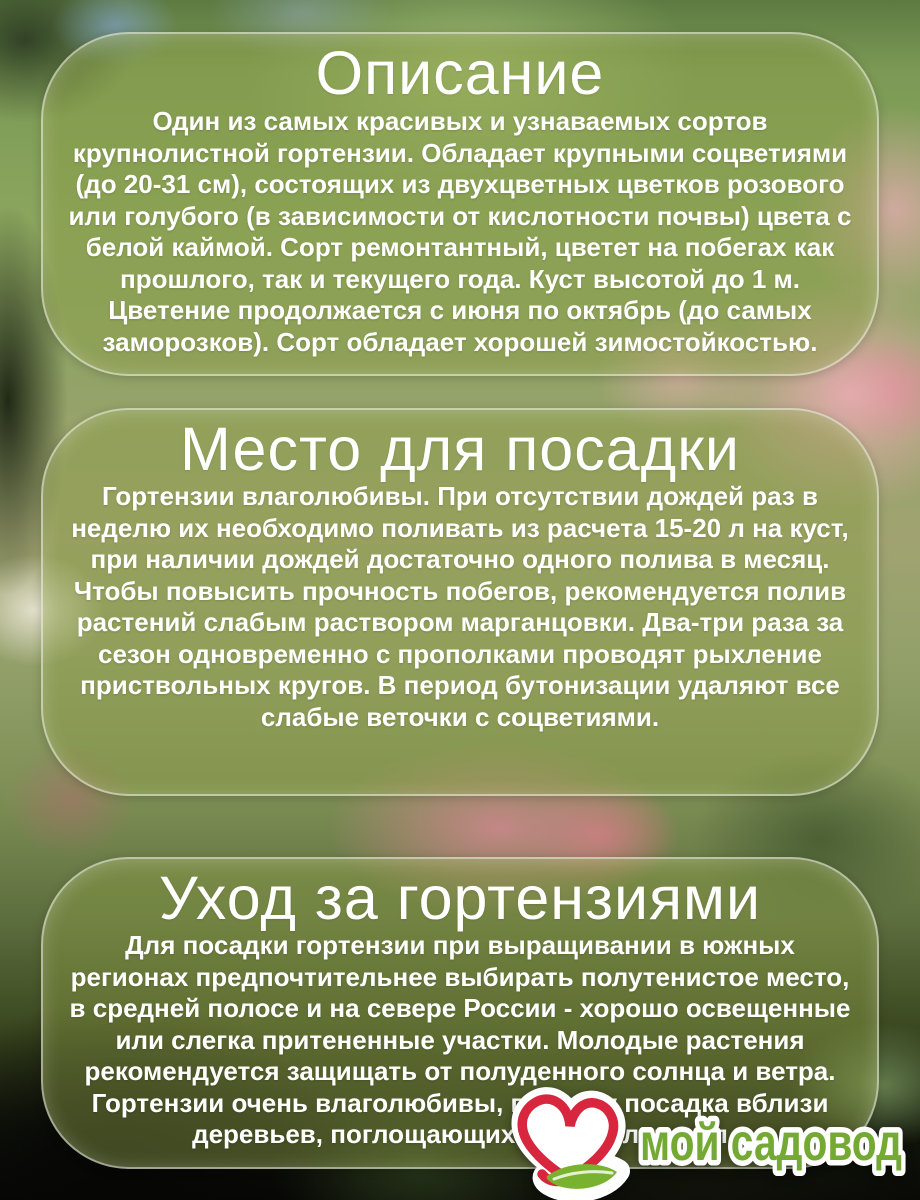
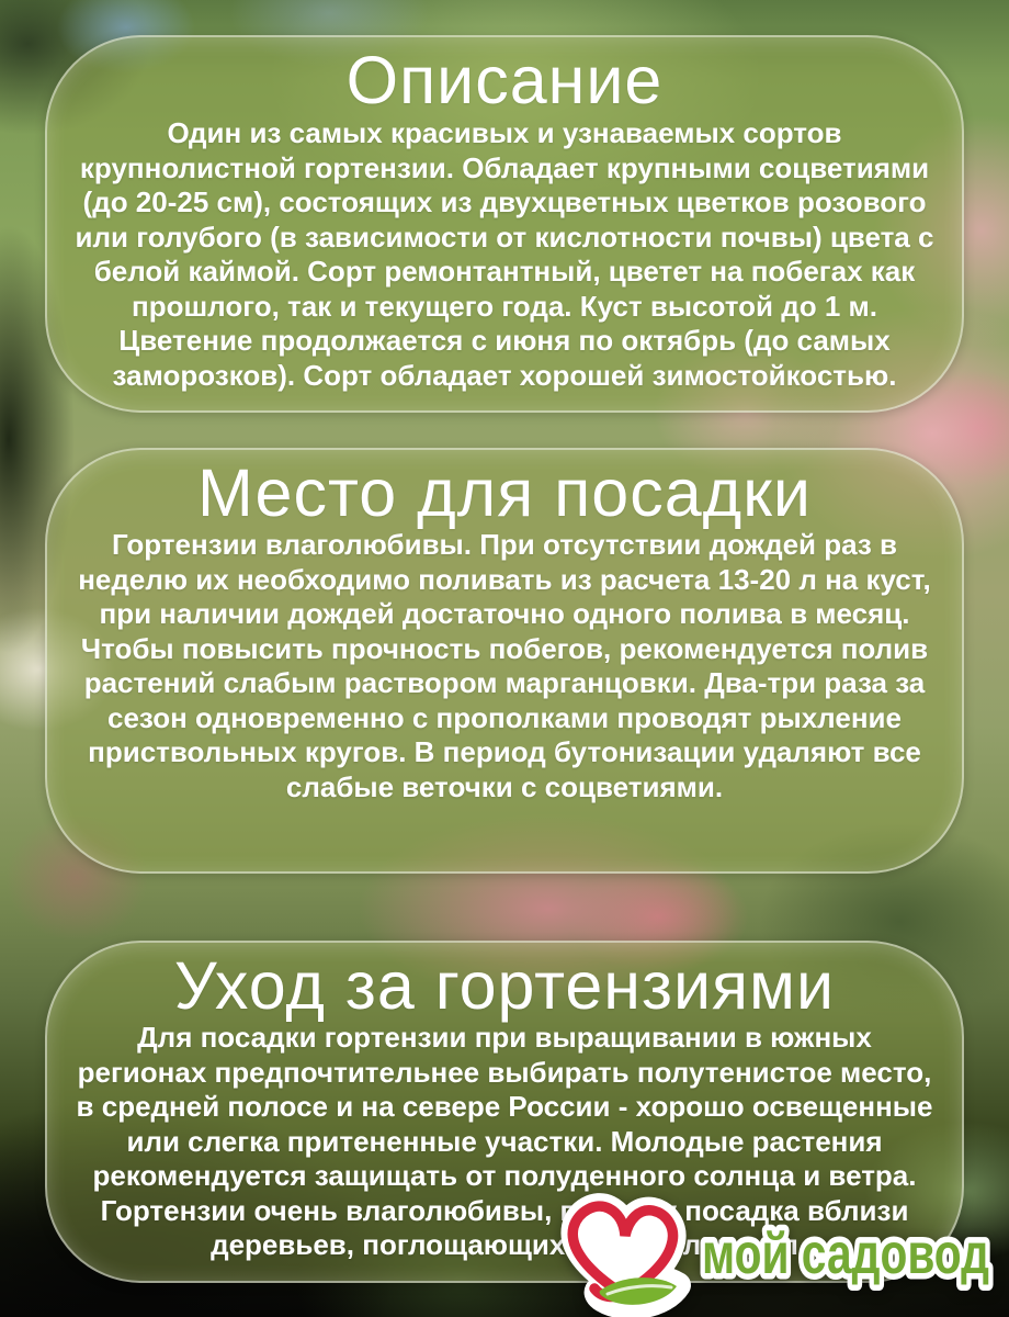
  Описание
- Один из самых красивых и узнаваемых сортов крупнолистной гортензии. Обладает крупными соцветиями (до 20-31 см), состоящих из двухцветных цветков розового или голубого (в зависимости от кислотности почвы) цвета с белой каймой. Сорт ремонтантный, цветет на побегах как прошлого, так и текущего года. Куст высотой до 1 м. Цветение продолжается с июня по октябрь (до самых заморозков). Сорт обладает хорошей зимостойкостью.
+ Один из самых красивых и узнаваемых сортов крупнолистной гортензии. Обладает крупными соцветиями (до 20-25 см), состоящих из двухцветных цветков розового или голубого (в зависимости от кислотности почвы) цвета с белой каймой. Сорт ремонтантный, цветет на побегах как прошлого, так и текущего года. Куст высотой до 1 м. Цветение продолжается с июня по октябрь (до самых заморозков). Сорт обладает хорошей зимостойкостью.
  Место для посадки
- Гортензии влаголюбивы. При отсутствии дождей раз в неделю их необходимо поливать из расчета 15-20 л на куст, при наличии дождей достаточно одного полива в месяц. Чтобы повысить прочность побегов, рекомендуется полив растений слабым раствором марганцовки. Два-три раза за сезон одновременно с прополками проводят рыхление приствольных кругов. В период бутонизации удаляют все слабые веточки с соцветиями.
+ Гортензии влаголюбивы. При отсутствии дождей раз в неделю их необходимо поливать из расчета 13-20 л на куст, при наличии дождей достаточно одного полива в месяц. Чтобы повысить прочность побегов, рекомендуется полив растений слабым раствором марганцовки. Два-три раза за сезон одновременно с прополками проводят рыхление приствольных кругов. В период бутонизации удаляют все слабые веточки с соцветиями.
  Уход за гортензиями
  Для посадки гортензии при выращивании в южных регионах предпочтительнее выбирать полутенистое место, в средней полосе и на севере России - хорошо освещенные или слегка притененные участки. Молодые растения рекомендуется защищать от полуденного солнца и ветра. Гортензии очень влаголюбивы, посадка вблизи деревьев, поглощающихлаги, дл
  мой садовод
